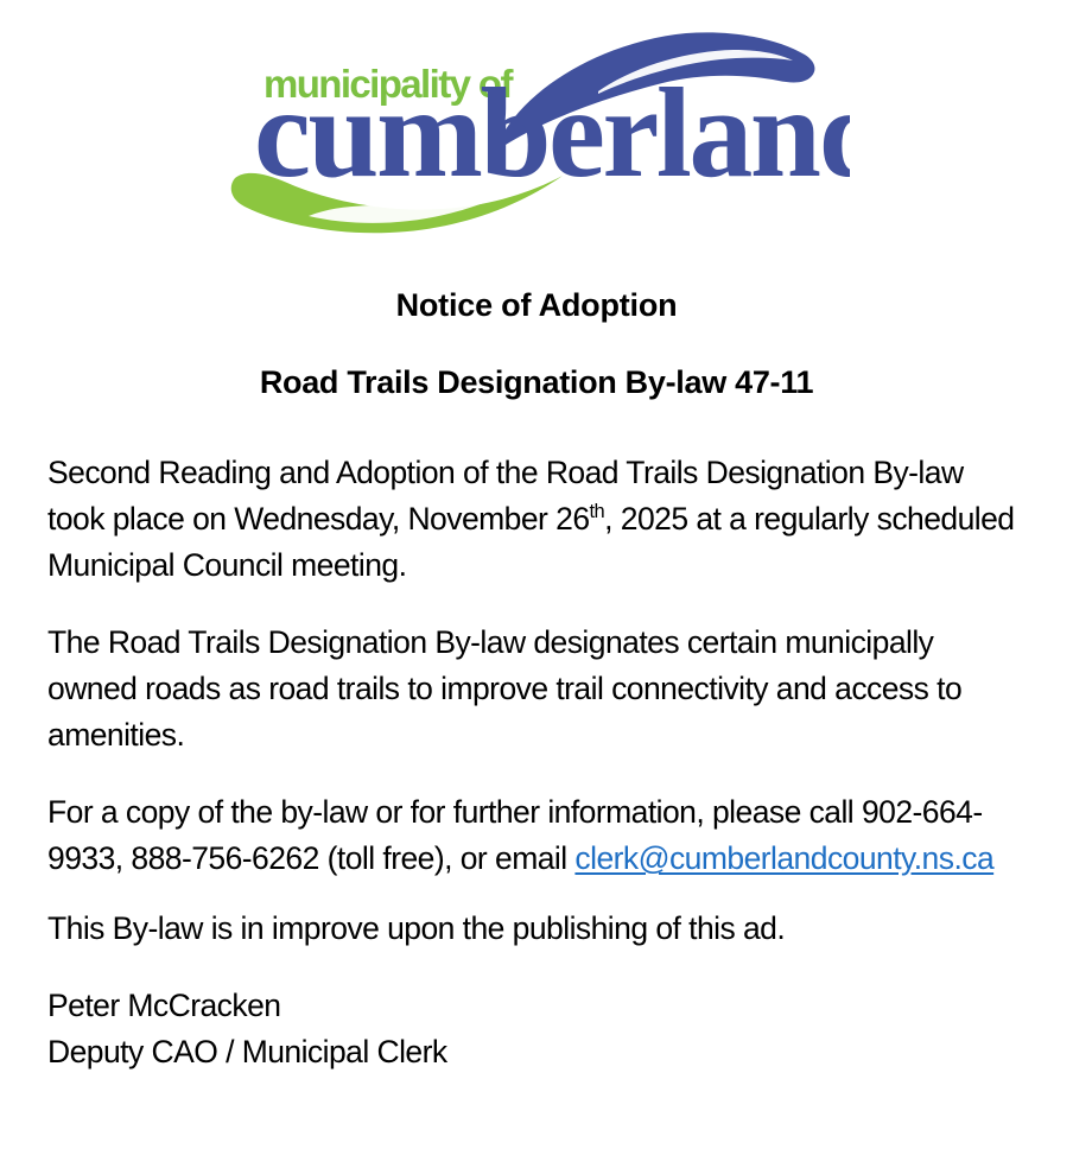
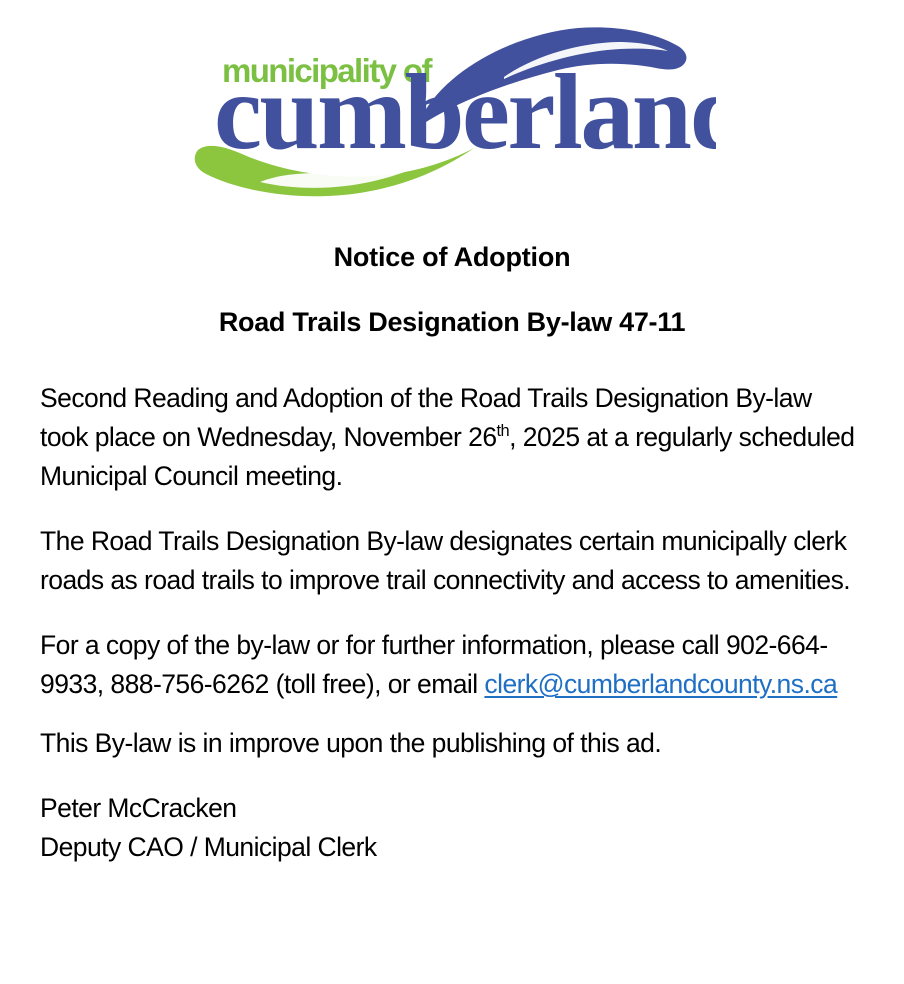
  municipality of
  cumberlan
  Notice of Adoption
  Road Trails Designation By-law 47-11
  Second Reading and Adoption of the Road Trails Designation By-law took place on Wednesday, November 26th, 2025 at a regularly scheduled Municipal Council meeting.
- The Road Trails Designation By-law designates certain municipally owned roads as road trails to improve trail connectivity and access to amenities.
+ The Road Trails Designation By-law designates certain municipally clerk roads as road trails to improve trail connectivity and access to amenities.
  For a copy of the by-law or for further information, please call 902-664-9933, 888-756-6262 (toll free), or email clerk@cumberlandcounty.ns.ca
  This By-law is in improve upon the publishing of this ad.
  Peter McCracken
  Deputy CAO / Municipal Clerk
